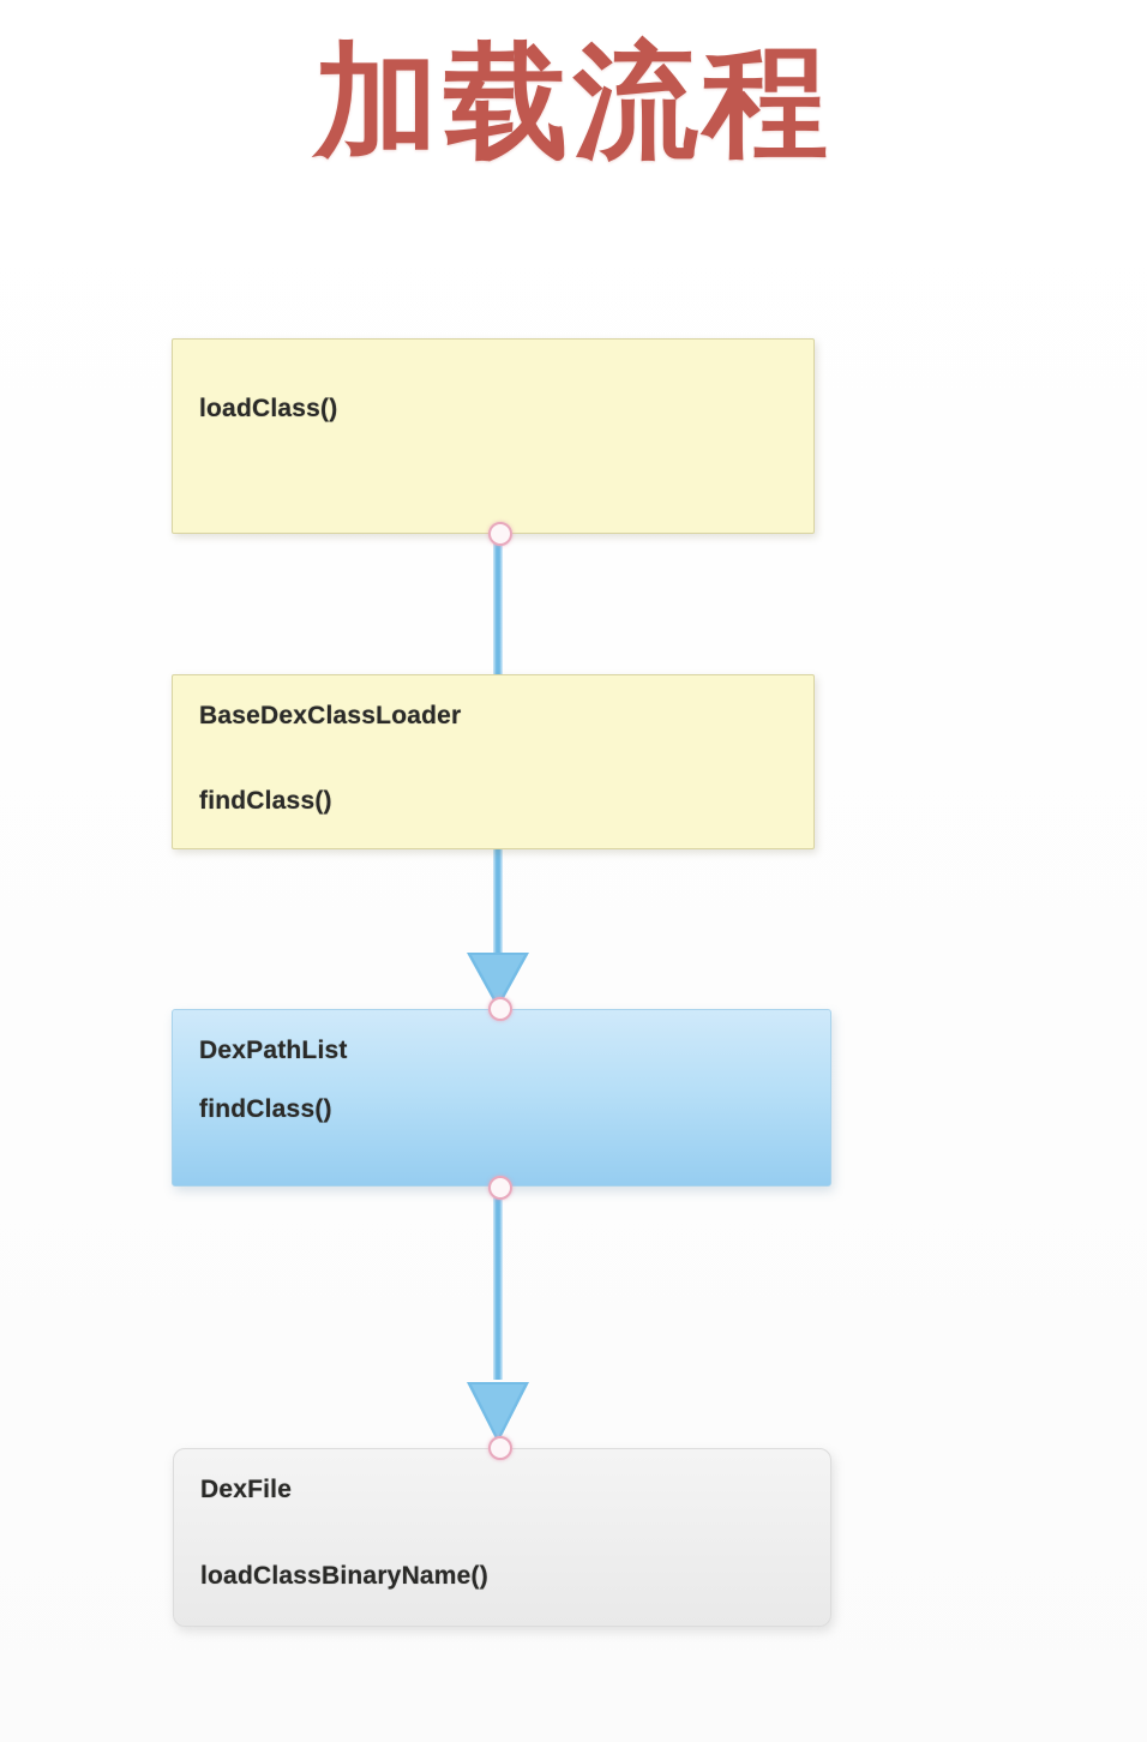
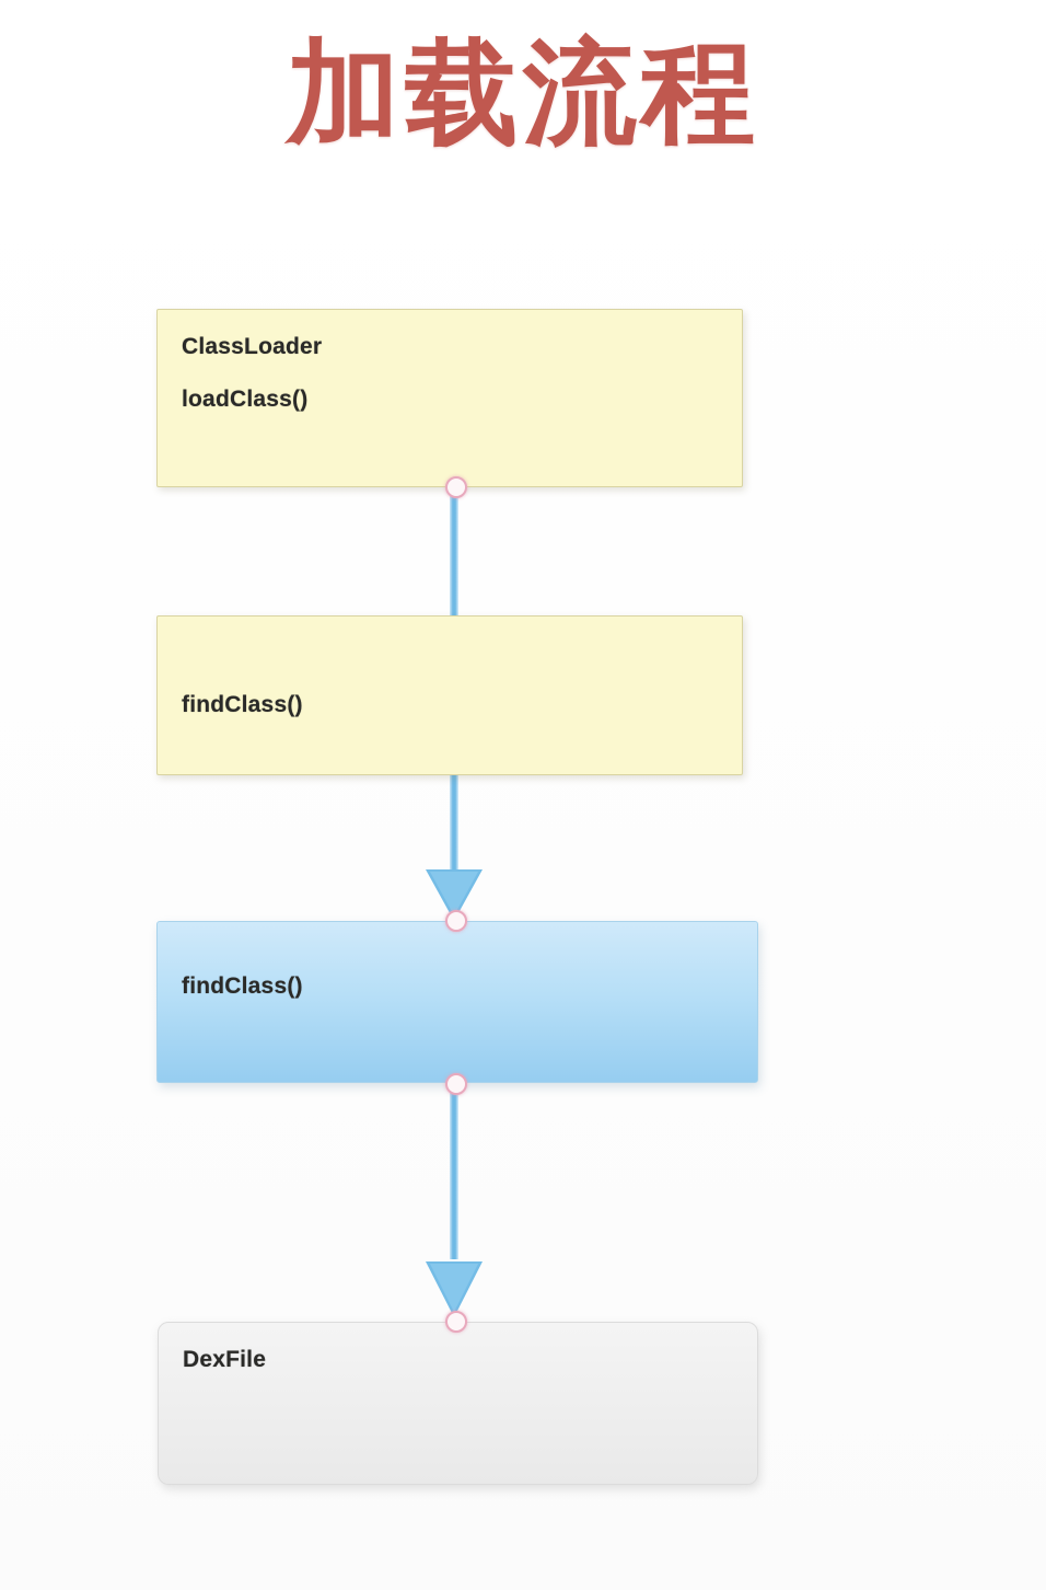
  加载流程
+ ClassLoader
  loadClass()
- BaseDexClassLoader
  findClass()
- DexPathList
  findClass()
  DexFile
- loadClassBinaryName()
